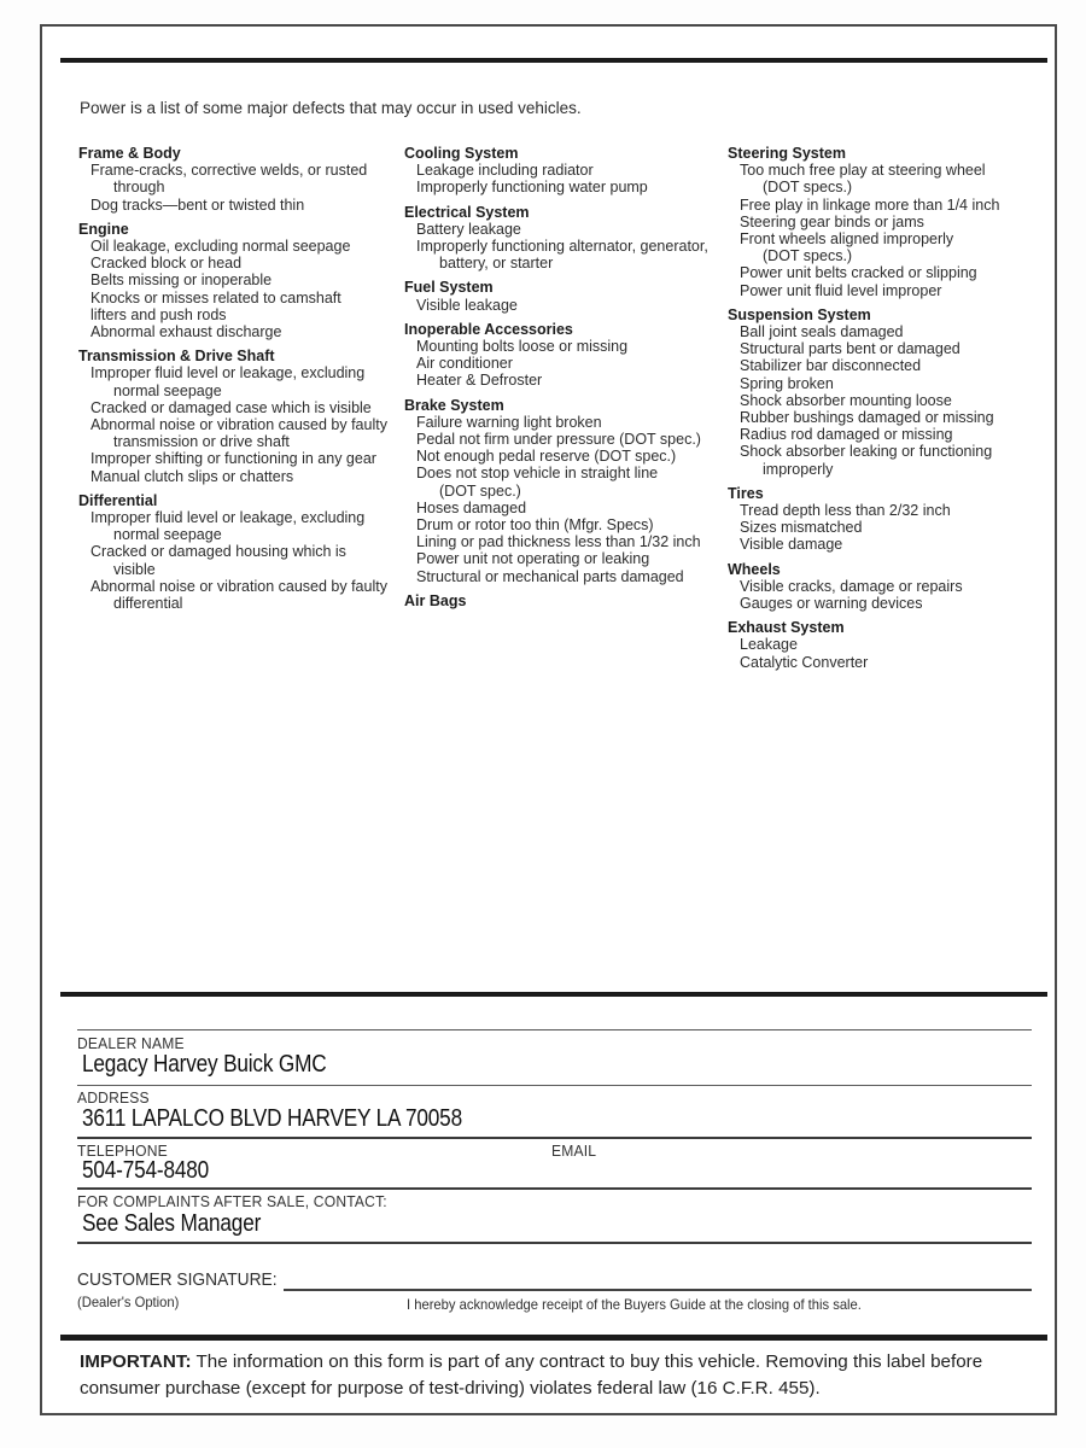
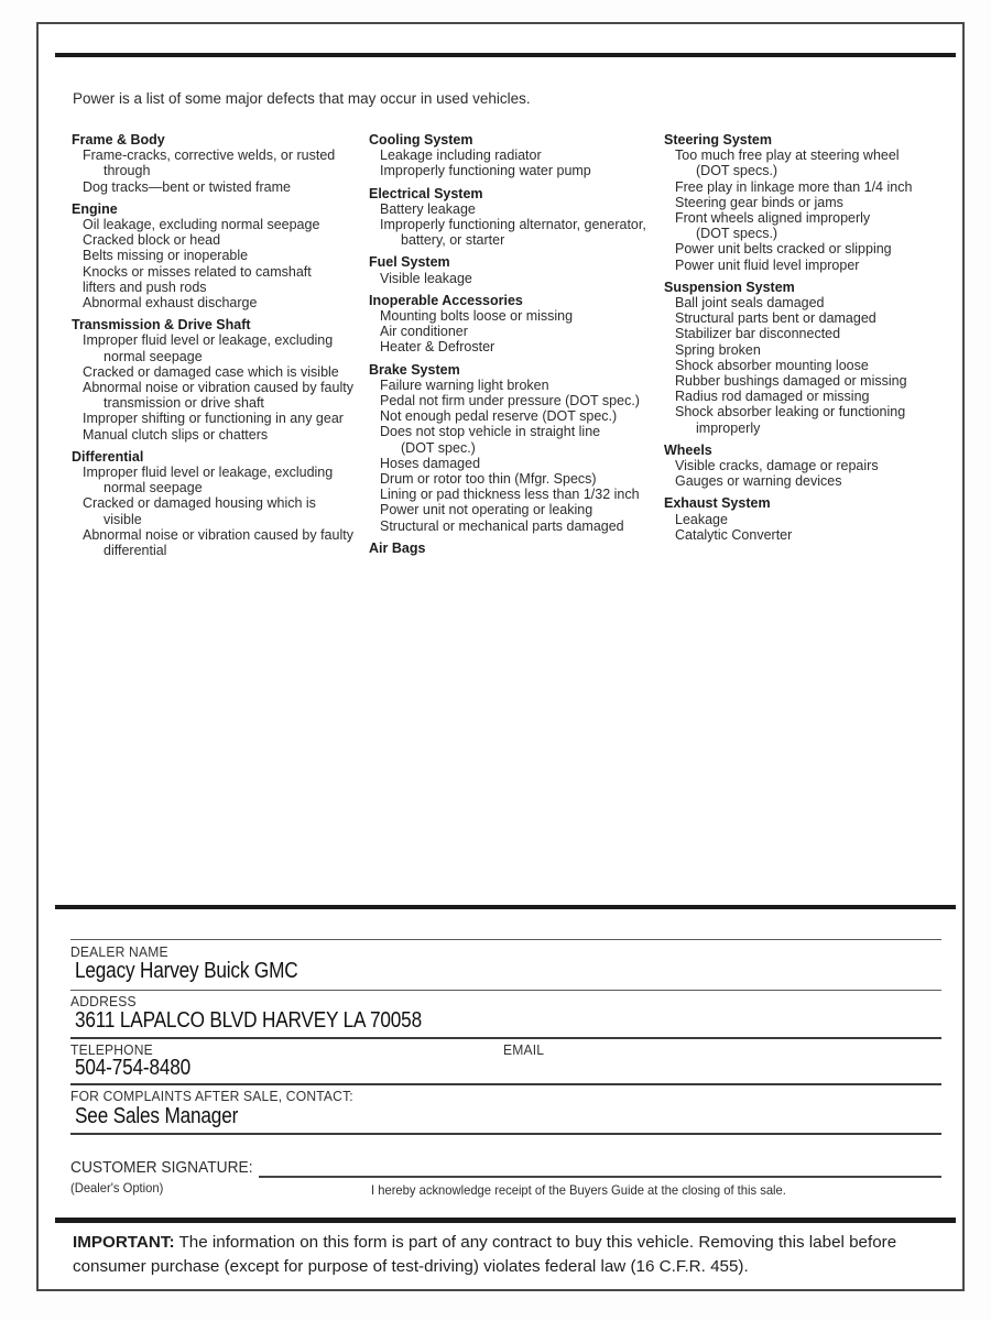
  Power is a list of some major defects that may occur in used vehicles.
  Frame & Body
  Frame-cracks, corrective welds, or rusted
  through
- Dog tracks—bent or twisted thin
+ Dog tracks—bent or twisted frame
  Engine
  Oil leakage, excluding normal seepage
  Cracked block or head
  Belts missing or inoperable
  Knocks or misses related to camshaft
  lifters and push rods
  Abnormal exhaust discharge
  Transmission & Drive Shaft
  Improper fluid level or leakage, excluding
  normal seepage
  Cracked or damaged case which is visible
  Abnormal noise or vibration caused by faulty
  transmission or drive shaft
  Improper shifting or functioning in any gear
  Manual clutch slips or chatters
  Differential
  Improper fluid level or leakage, excluding
  normal seepage
  Cracked or damaged housing which is
  visible
  Abnormal noise or vibration caused by faulty
  differential
  Cooling System
  Leakage including radiator
  Improperly functioning water pump
  Electrical System
  Battery leakage
  Improperly functioning alternator, generator,
  battery, or starter
  Fuel System
  Visible leakage
  Inoperable Accessories
  Mounting bolts loose or missing
  Air conditioner
  Heater & Defroster
  Brake System
  Failure warning light broken
  Pedal not firm under pressure (DOT spec.)
  Not enough pedal reserve (DOT spec.)
  Does not stop vehicle in straight line
  (DOT spec.)
  Hoses damaged
  Drum or rotor too thin (Mfgr. Specs)
  Lining or pad thickness less than 1/32 inch
  Power unit not operating or leaking
  Structural or mechanical parts damaged
  Air Bags
  Steering System
  Too much free play at steering wheel
  (DOT specs.)
  Free play in linkage more than 1/4 inch
  Steering gear binds or jams
  Front wheels aligned improperly
  (DOT specs.)
  Power unit belts cracked or slipping
  Power unit fluid level improper
  Suspension System
  Ball joint seals damaged
  Structural parts bent or damaged
  Stabilizer bar disconnected
  Spring broken
  Shock absorber mounting loose
  Rubber bushings damaged or missing
  Radius rod damaged or missing
  Shock absorber leaking or functioning
  improperly
- Tires
- Tread depth less than 2/32 inch
- Sizes mismatched
- Visible damage
  Wheels
  Visible cracks, damage or repairs
  Gauges or warning devices
  Exhaust System
  Leakage
  Catalytic Converter
  DEALER NAME
  Legacy Harvey Buick GMC
  ADDRESS
  3611 LAPALCO BLVD HARVEY LA 70058
  TELEPHONE
  EMAIL
  504-754-8480
  FOR COMPLAINTS AFTER SALE, CONTACT:
  See Sales Manager
  CUSTOMER SIGNATURE:
  (Dealer's Option)
  I hereby acknowledge receipt of the Buyers Guide at the closing of this sale.
  IMPORTANT: The information on this form is part of any contract to buy this vehicle. Removing this label before consumer purchase (except for purpose of test-driving) violates federal law (16 C.F.R. 455).
